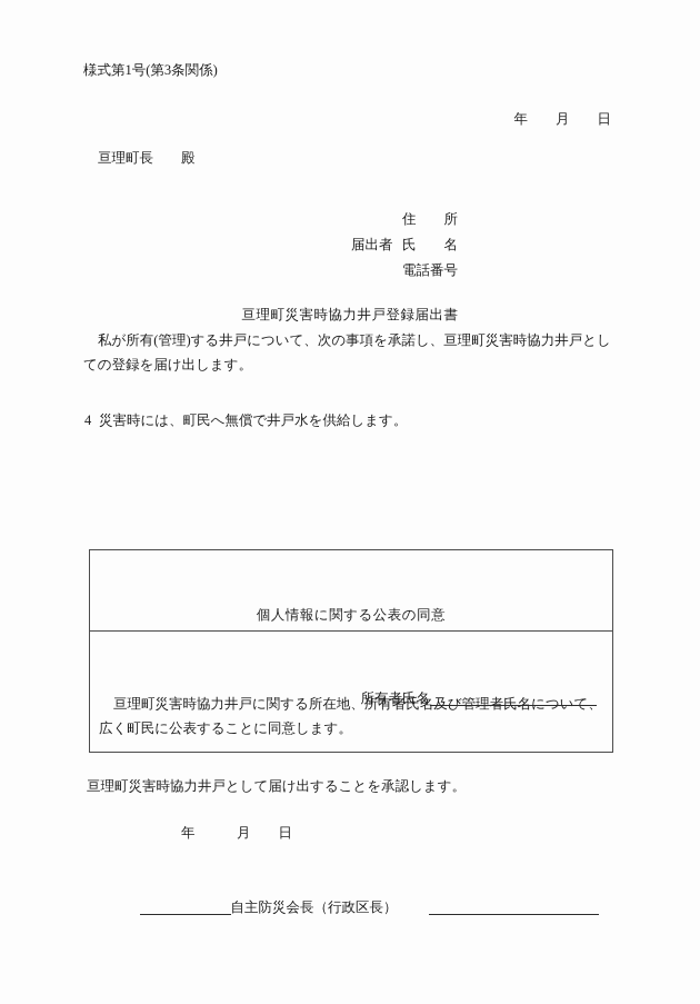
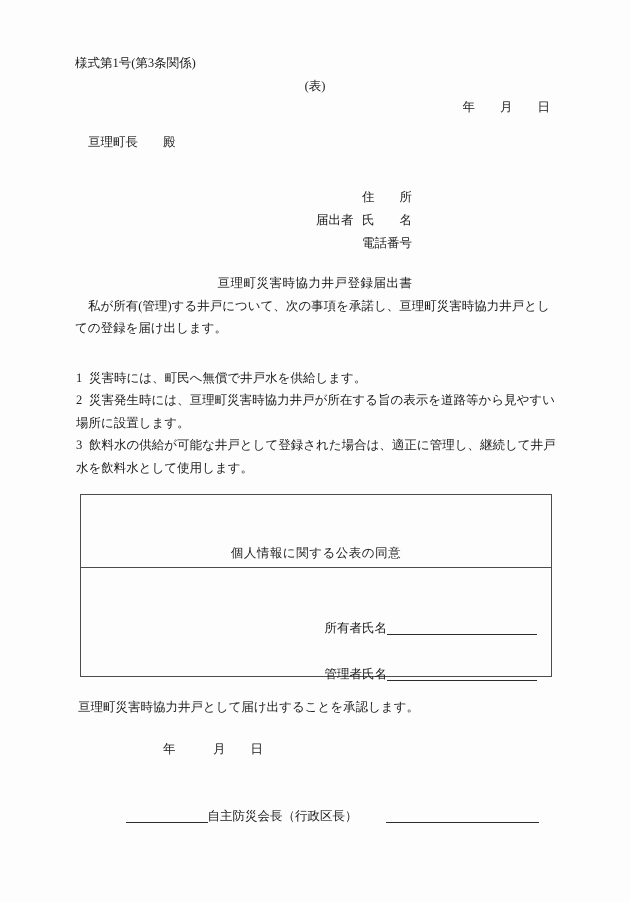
  様式第1号(第3条関係)
+ (表)
  年 月 日
  亘理町長 殿
  届出者
  住 所
  氏 名
  電話番号
  亘理町災害時協力井戸登録届出書
  私が所有(管理)する井戸について、次の事項を承諾し、亘理町災害時協力井戸としての登録を届け出します。
- 4 災害時には、町民へ無償で井戸水を供給します。
+ 1 災害時には、町民へ無償で井戸水を供給します。
+ 2 災害発生時には、亘理町災害時協力井戸が所在する旨の表示を道路等から見やすい場所に設置します。
+ 3 飲料水の供給が可能な井戸として登録された場合は、適正に管理し、継続して井戸水を飲料水として使用します。
  個人情報に関する公表の同意
- 亘理町災害時協力井戸に関する所在地、所有者氏名及び管理者氏名について、広く町民に公表することに同意します。
  所有者氏名
+ 管理者氏名
  亘理町災害時協力井戸として届け出することを承認します。
  年 月 日
  自主防災会長（行政区長）
